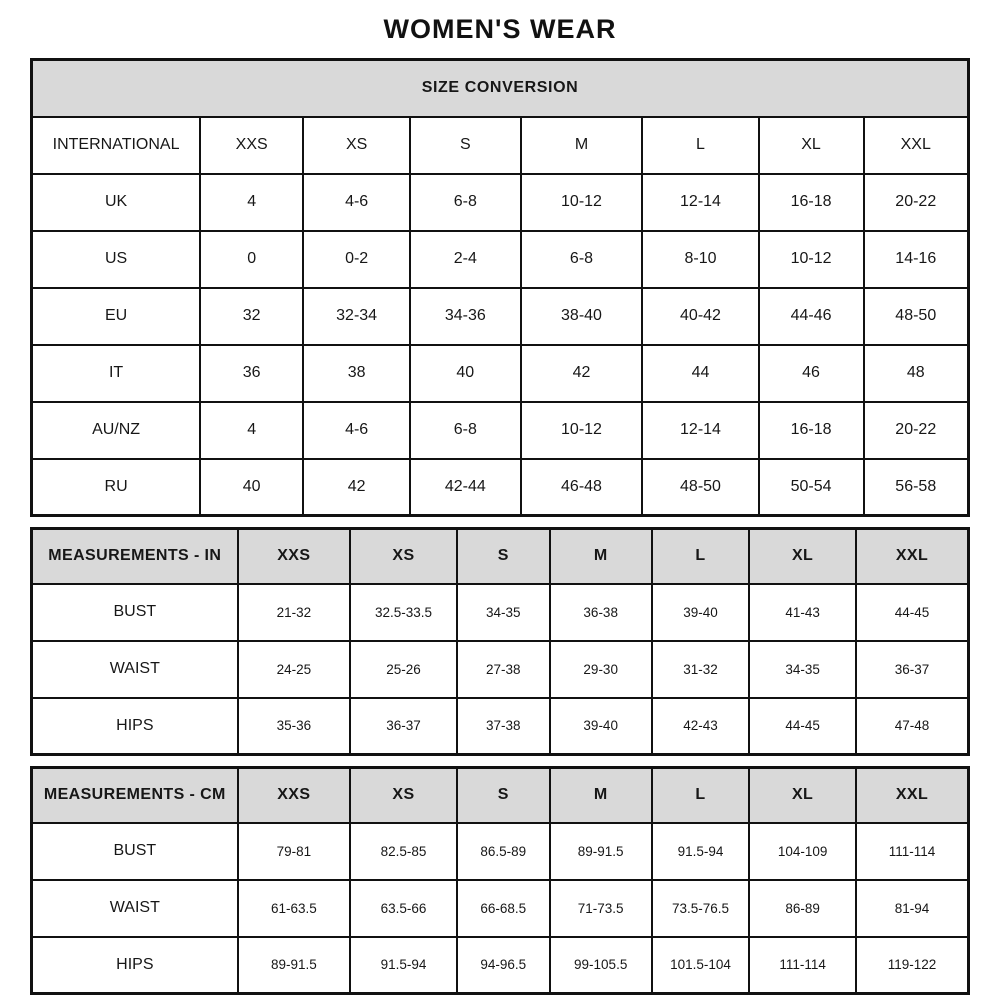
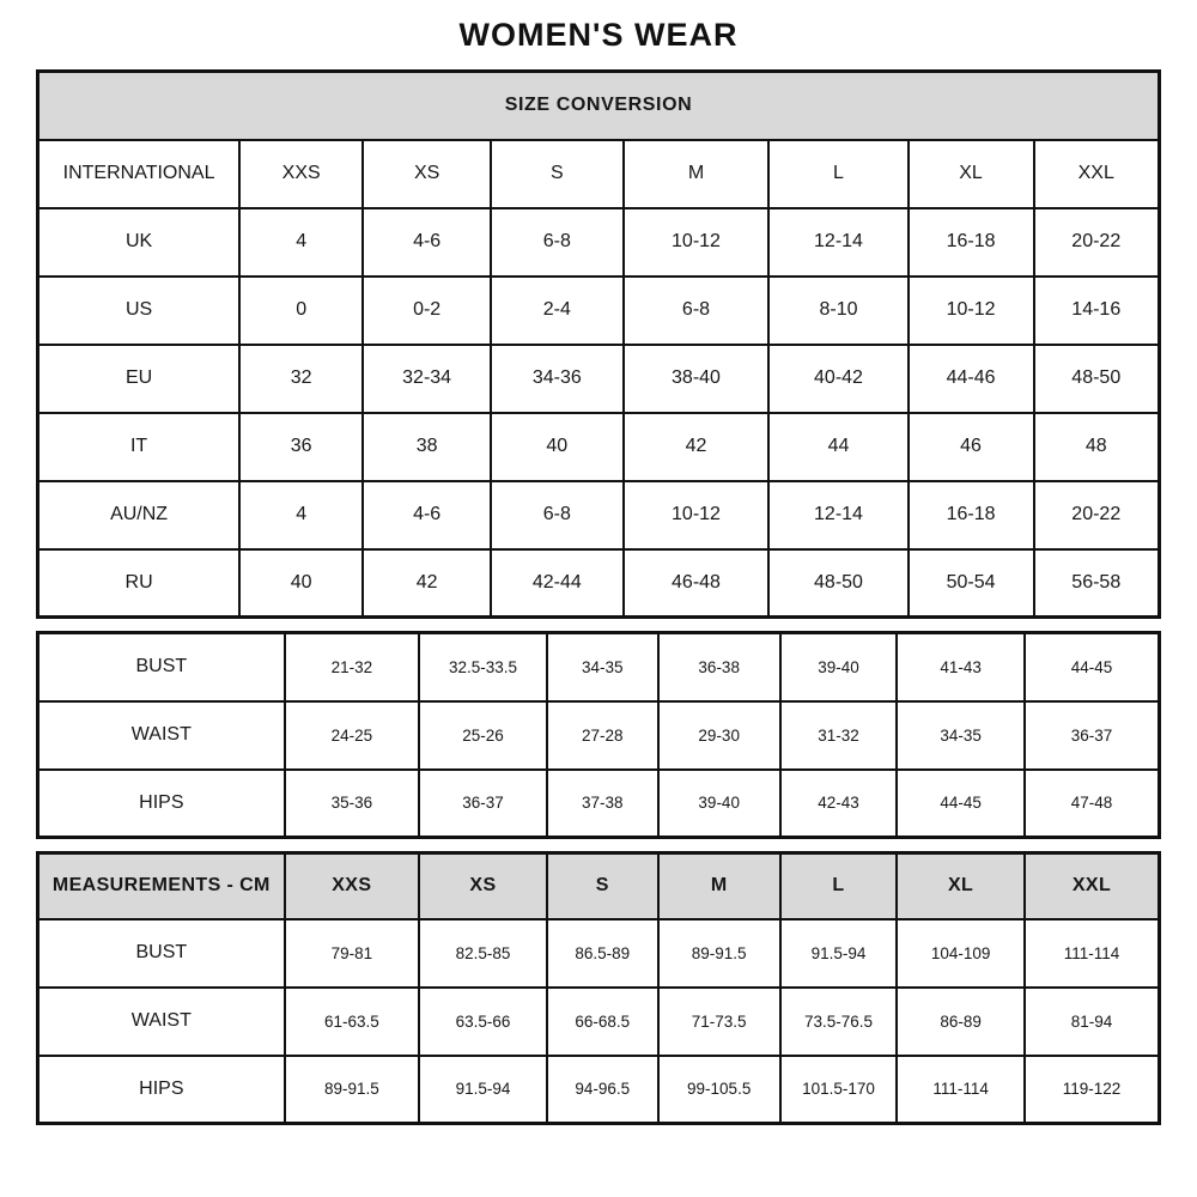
  WOMEN'S WEAR
  SIZE CONVERSION
  INTERNATIONAL	XXS	XS	S	M	L	XL	XXL
  UK	4	4-6	6-8	10-12	12-14	16-18	20-22
  US	0	0-2	2-4	6-8	8-10	10-12	14-16
  EU	32	32-34	34-36	38-40	40-42	44-46	48-50
  IT	36	38	40	42	44	46	48
  AU/NZ	4	4-6	6-8	10-12	12-14	16-18	20-22
  RU	40	42	42-44	46-48	48-50	50-54	56-58
- MEASUREMENTS - IN	XXS	XS	S	M	L	XL	XXL
  BUST	21-32	32.5-33.5	34-35	36-38	39-40	41-43	44-45
- WAIST	24-25	25-26	27-38	29-30	31-32	34-35	36-37
+ WAIST	24-25	25-26	27-28	29-30	31-32	34-35	36-37
  HIPS	35-36	36-37	37-38	39-40	42-43	44-45	47-48
  MEASUREMENTS - CM	XXS	XS	S	M	L	XL	XXL
  BUST	79-81	82.5-85	86.5-89	89-91.5	91.5-94	104-109	111-114
  WAIST	61-63.5	63.5-66	66-68.5	71-73.5	73.5-76.5	86-89	81-94
- HIPS	89-91.5	91.5-94	94-96.5	99-105.5	101.5-104	111-114	119-122
+ HIPS	89-91.5	91.5-94	94-96.5	99-105.5	101.5-170	111-114	119-122
